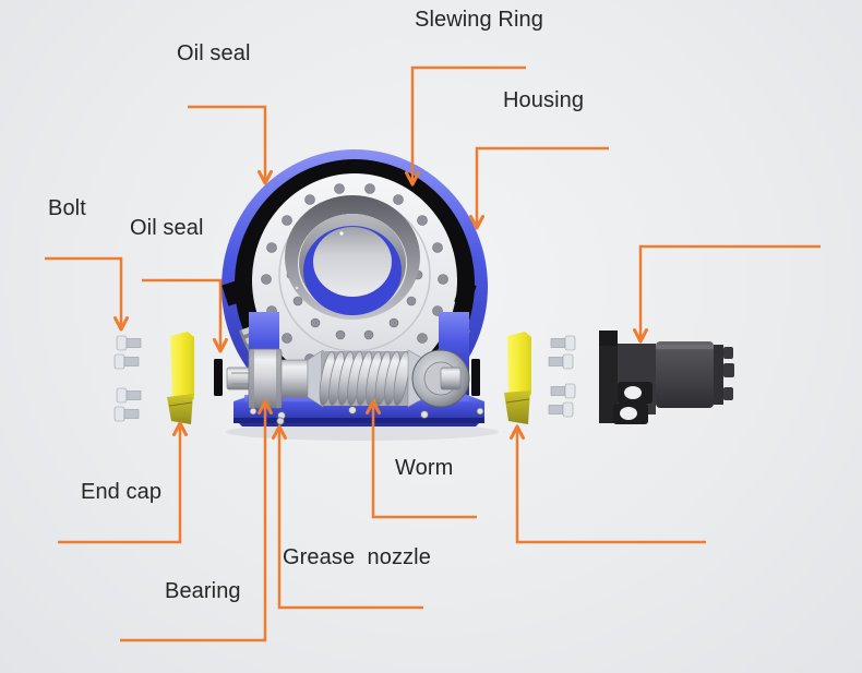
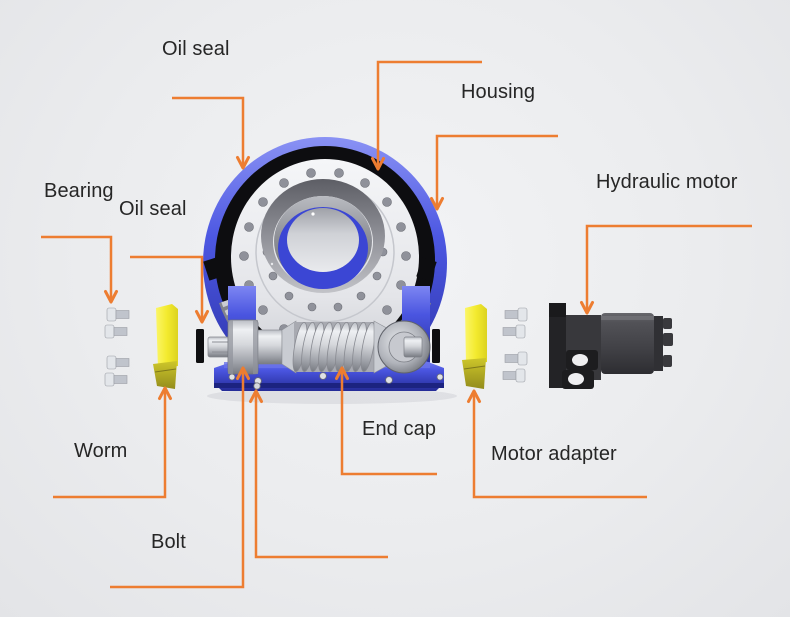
  Oil seal
- Slewing Ring
  Housing
+ Hydraulic motor
- Bolt
+ Bearing
  Oil seal
- End cap
+ Worm
- Bearing
+ Bolt
- Grease nozzle
- Worm
+ End cap
+ Motor adapter
